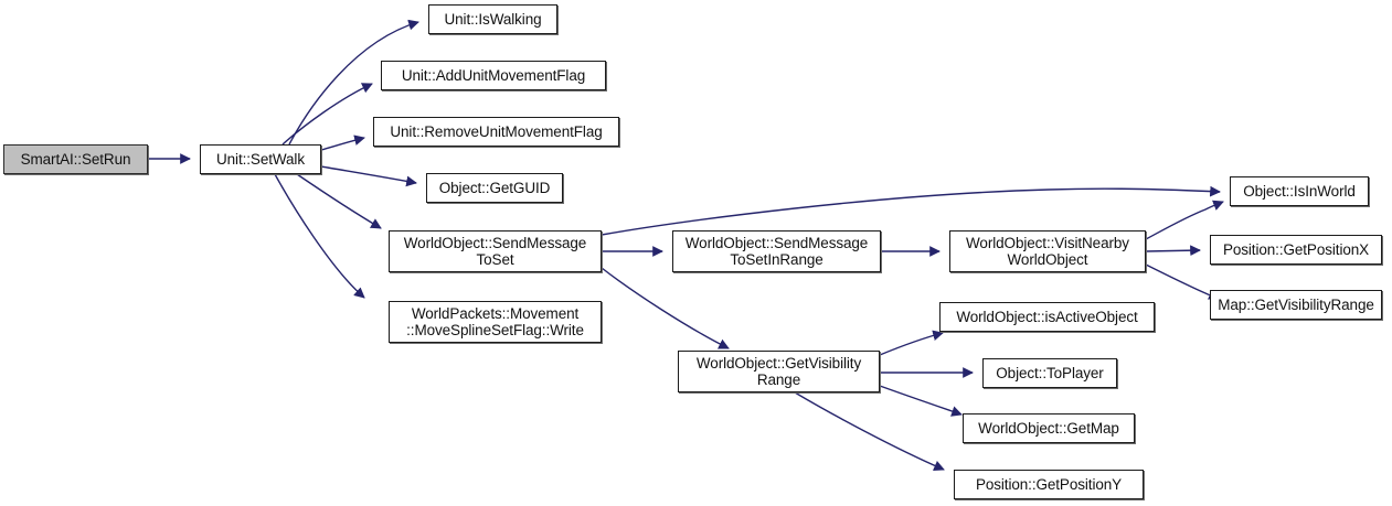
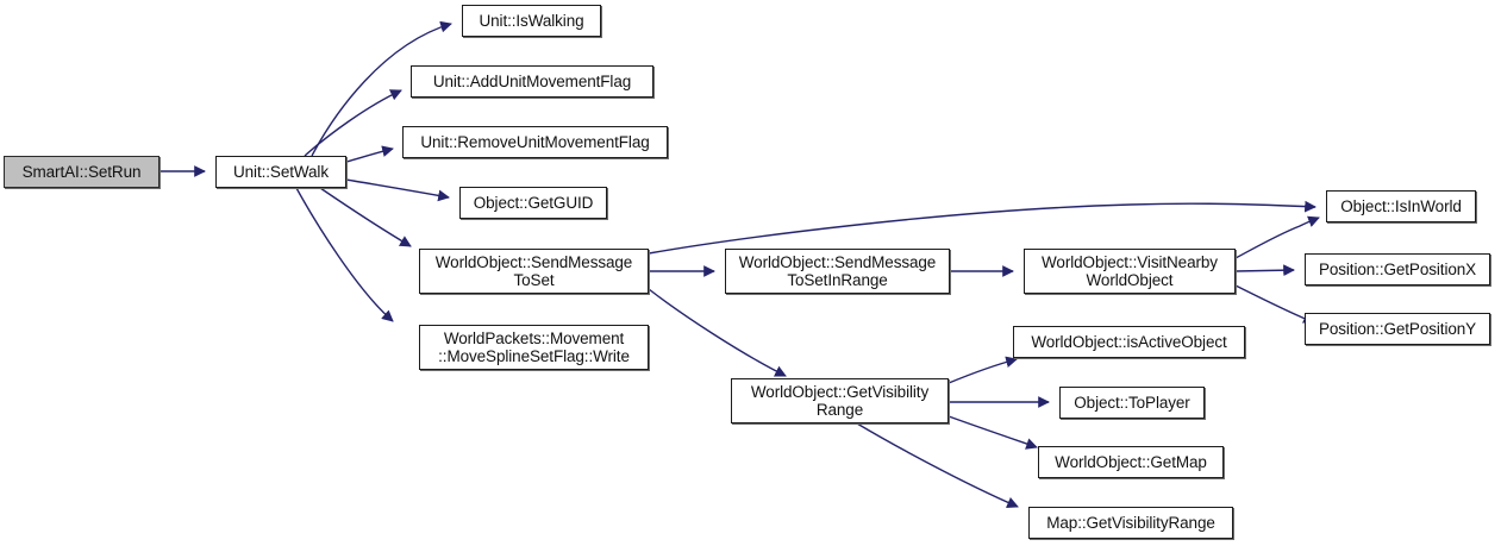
  SmartAI::SetRun
  Unit::SetWalk
  Unit::IsWalking
  Unit::AddUnitMovementFlag
  Unit::RemoveUnitMovementFlag
  Object::GetGUID
  WorldObject::SendMessage
  ToSet
  WorldPackets::Movement
  ::MoveSplineSetFlag::Write
  WorldObject::SendMessage
  ToSetInRange
  WorldObject::VisitNearby
  WorldObject
  Object::IsInWorld
  Position::GetPositionX
- Map::GetVisibilityRange
+ Position::GetPositionY
  WorldObject::isActiveObject
  WorldObject::GetVisibility
  Range
  Object::ToPlayer
  WorldObject::GetMap
- Position::GetPositionY
+ Map::GetVisibilityRange
